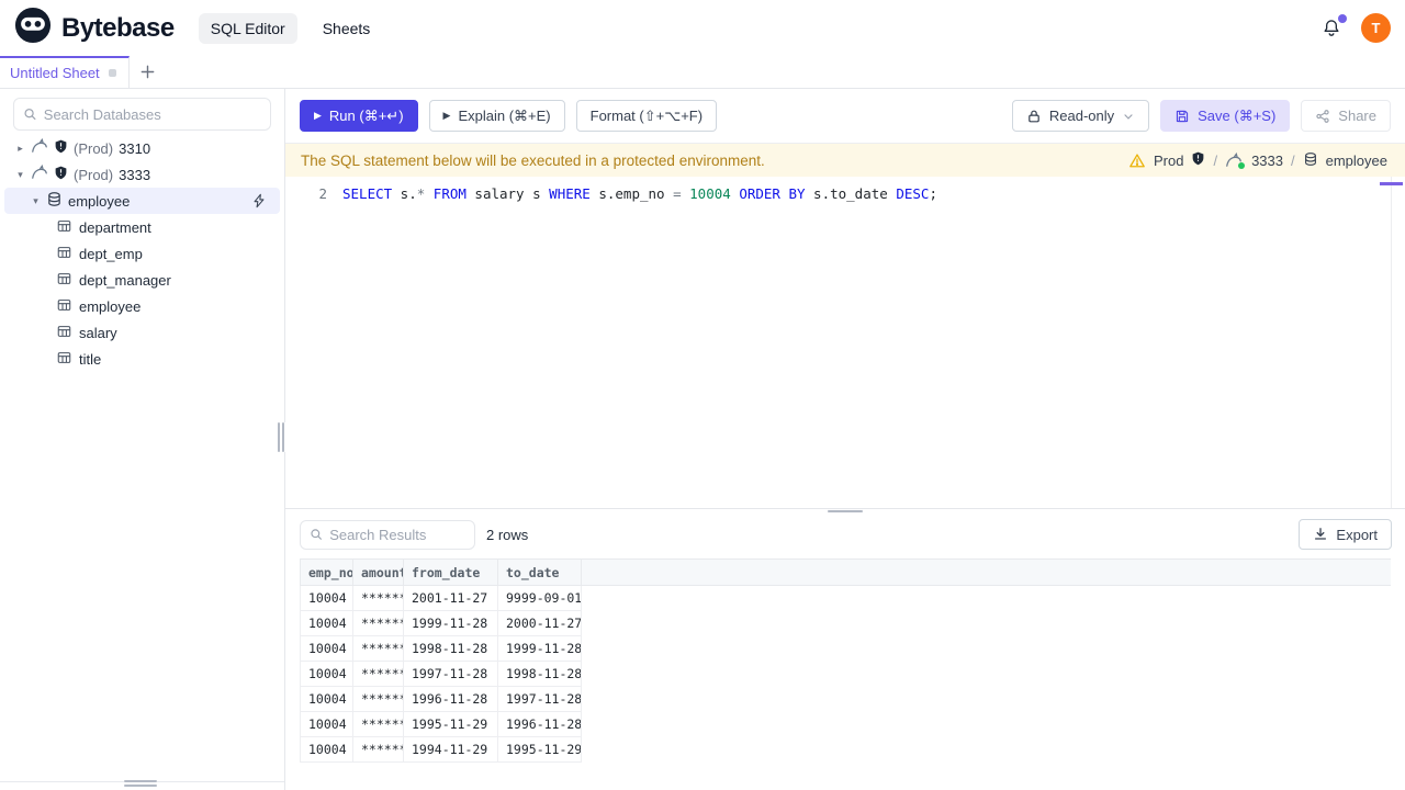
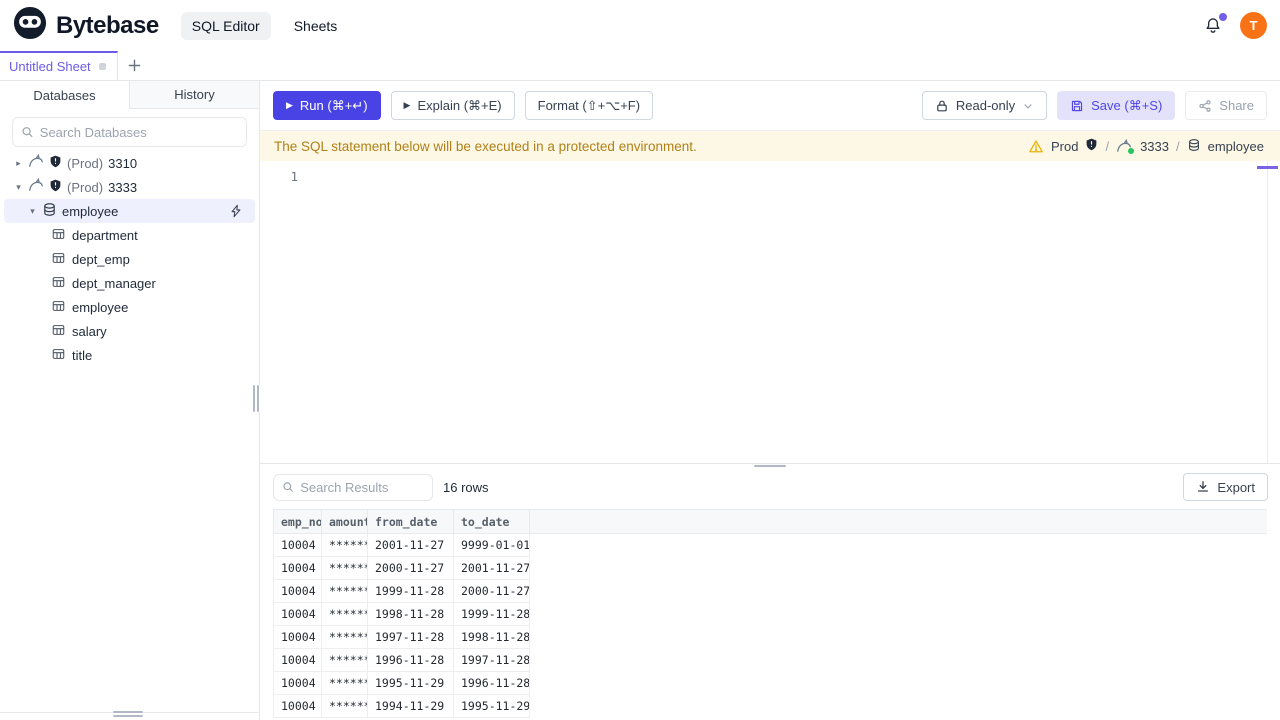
  Bytebase
  SQL Editor
  Sheets
  T
  Untitled Sheet
+ Databases
+ History
  Search Databases
  ▸
  (Prod)
  3310
  ▾
  (Prod)
  3333
  ▾
  employee
  department
  dept_emp
  dept_manager
  employee
  salary
  title
  ▶
  Run (⌘+↵)
  ▶
  Explain (⌘+E)
  Format (⇧+⌥+F)
  Read-only
  Save (⌘+S)
  Share
  The SQL statement below will be executed in a protected environment.
  Prod
  /
  3333
  /
  employee
- 2
+ 1
- SELECT s.* FROM salary s WHERE s.emp_no = 10004 ORDER BY s.to_date DESC;
  Search Results
- 2 rows
+ 16 rows
  Export
  emp_no	amoun	from_date	to_date
- 10004	******	2001-11-27	9999-09-01
+ 10004	******	2001-11-27	9999-01-01
+ 10004	******	2000-11-27	2001-11-27
  10004	******	1999-11-28	2000-11-27
  10004	******	1998-11-28	1999-11-28
  10004	******	1997-11-28	1998-11-28
  10004	******	1996-11-28	1997-11-28
  10004	******	1995-11-29	1996-11-28
  10004	******	1994-11-29	1995-11-29
